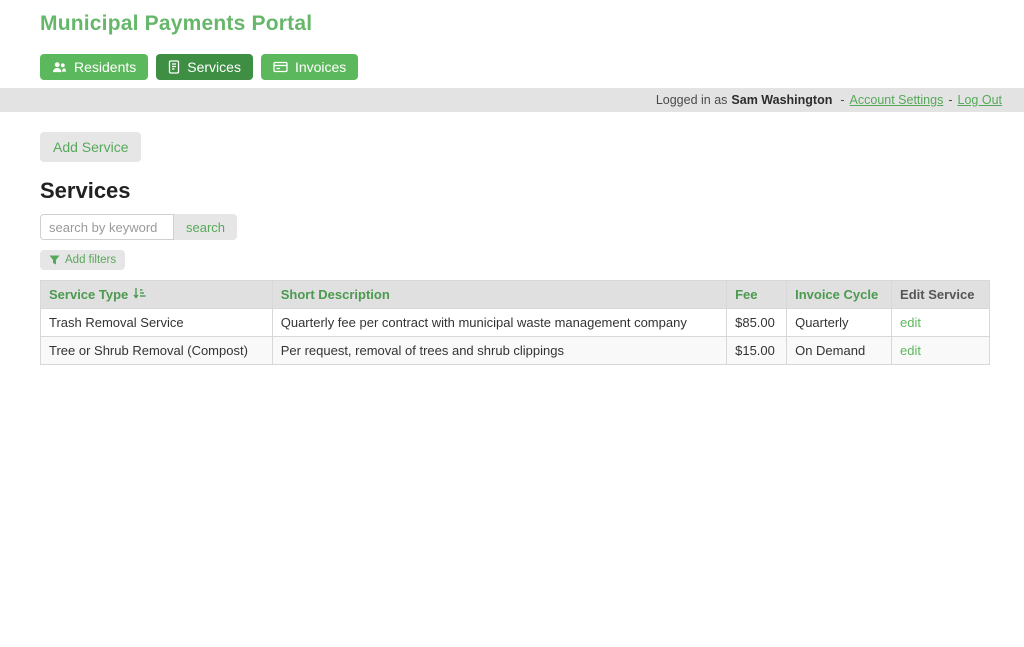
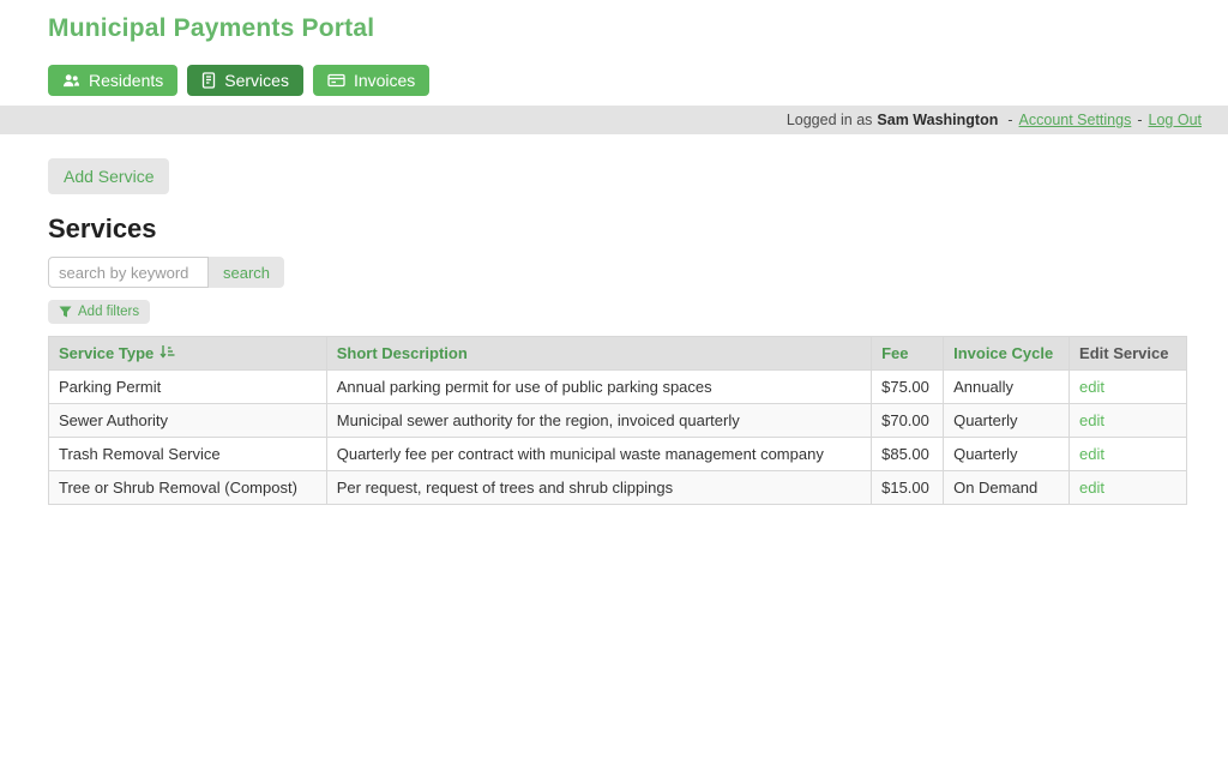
  Municipal Payments Portal
  Residents
  Services
  Invoices
  Logged in as
  Sam Washington
  -
  Account Settings
  -
  Log Out
  Add Service
  Services
  search by keyword
  search
  Add filters
  Service Type	Short Description	Fee	Invoice Cycle	Edit Service
+ Parking Permit	Annual parking permit for use of public parking spaces	$75.00	Annually	edit
+ Sewer Authority	Municipal sewer authority for the region, invoiced quarterly	$70.00	Quarterly	edit
  Trash Removal Service	Quarterly fee per contract with municipal waste management company	$85.00	Quarterly	edit
- Tree or Shrub Removal (Compost)	Per request, removal of trees and shrub clippings	$15.00	On Demand	edit
+ Tree or Shrub Removal (Compost)	Per request, request of trees and shrub clippings	$15.00	On Demand	edit
